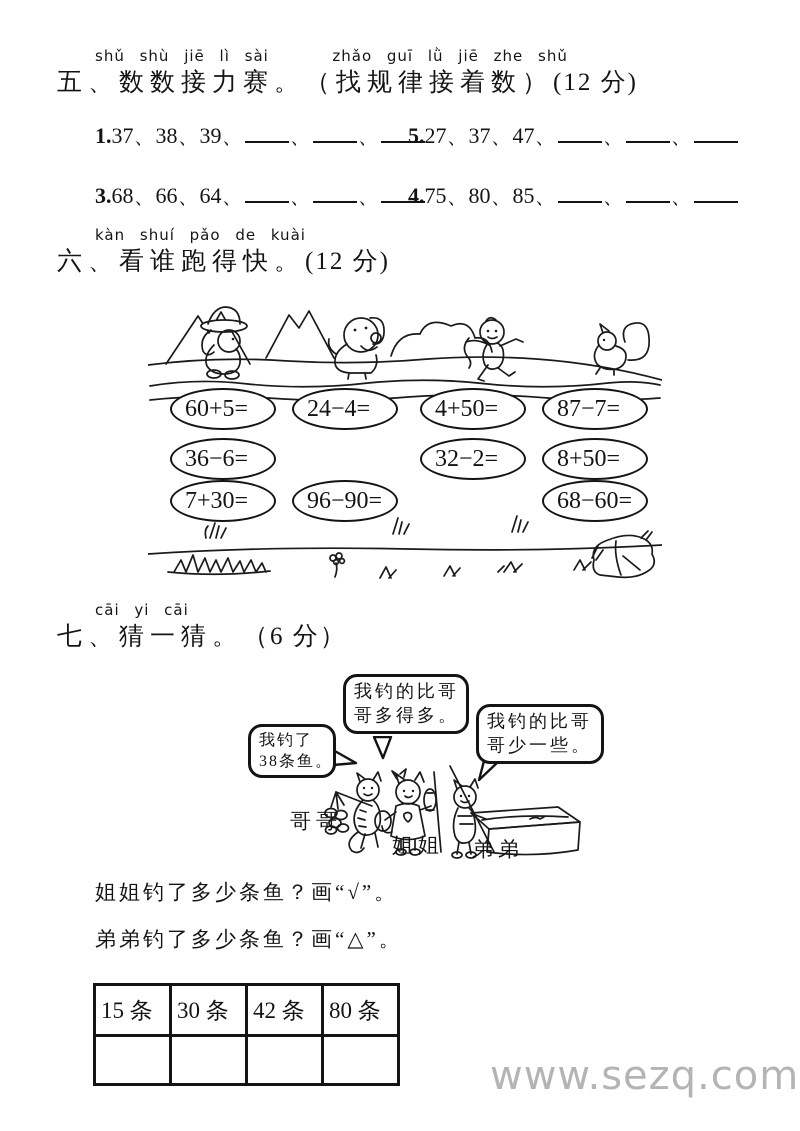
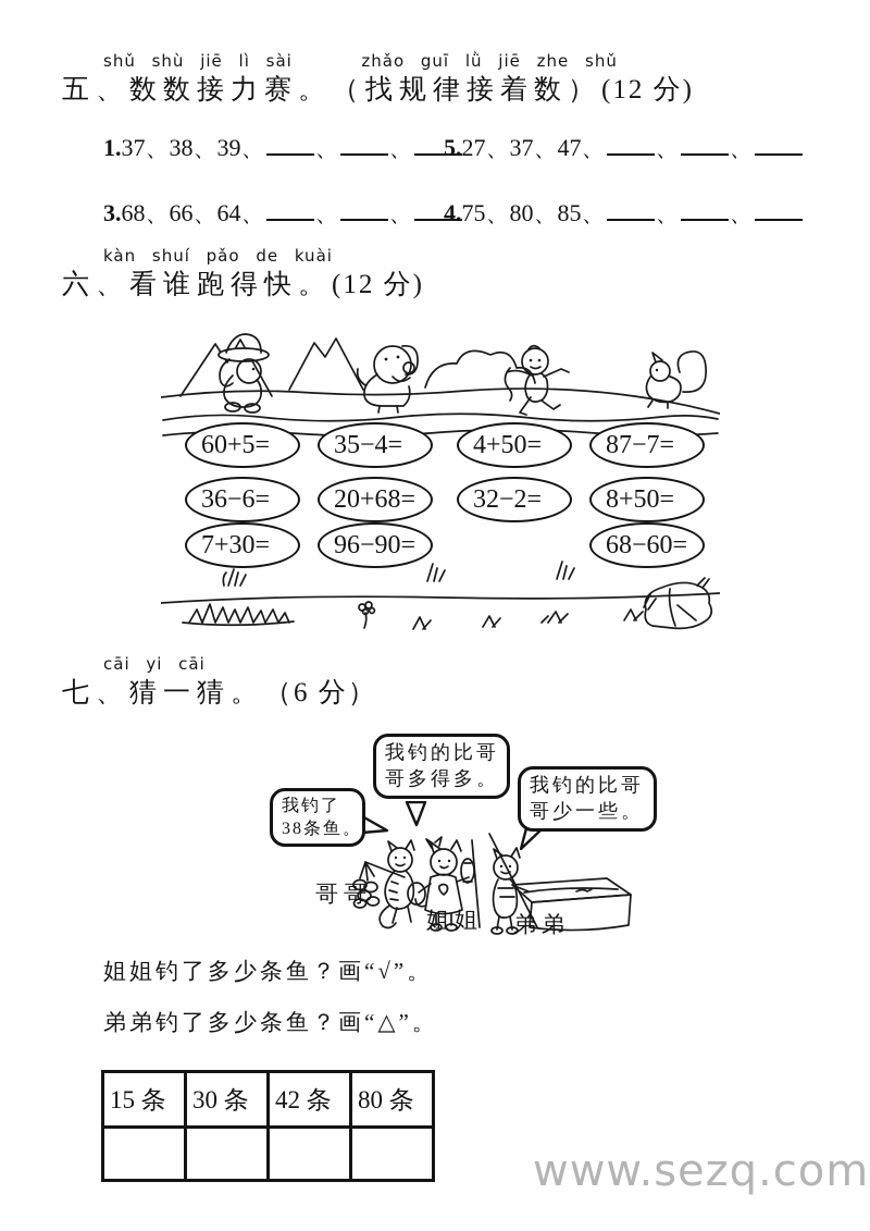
  shǔ shù jiē lì sài zhǎo guī lǜ jiē zhe shǔ
  五、数数接力赛。（找规律接着数）(12 分)
  1.37、38、39、 、 、
  5.27、37、47、 、 、
  3.68、66、64、 、 、
  4.75、80、85、 、 、
  kàn shuí pǎo de kuài
  六、看谁跑得快。(12 分)
  60+5=
- 24−4=
+ 35−4=
  4+50=
  87−7=
  36−6=
+ 20+68=
  32−2=
  8+50=
  7+30=
  96−90=
  68−60=
  cāi yi cāi
  七、猜一猜。（6 分）
  我钓了
  38条鱼。
  我钓的比哥
  哥多得多。
  我钓的比哥
  哥少一些。
  哥哥
  姐姐
  弟弟
  姐姐钓了多少条鱼？画“√”。
  弟弟钓了多少条鱼？画“△”。
  15 条	30 条	42 条	80 条
  www.sezq.com
